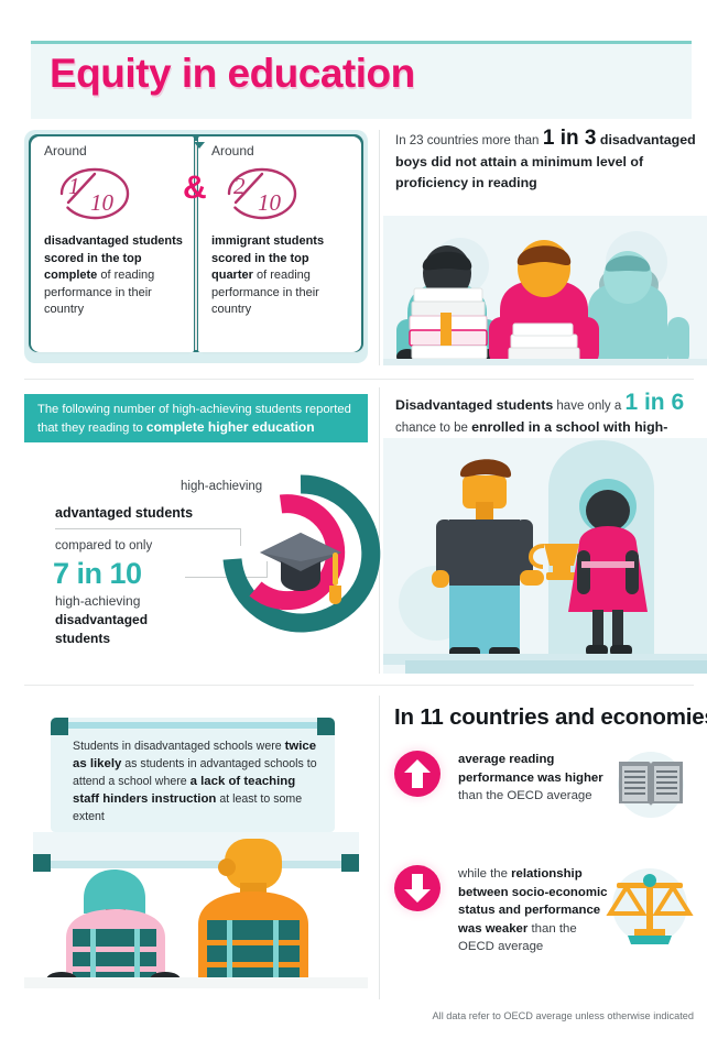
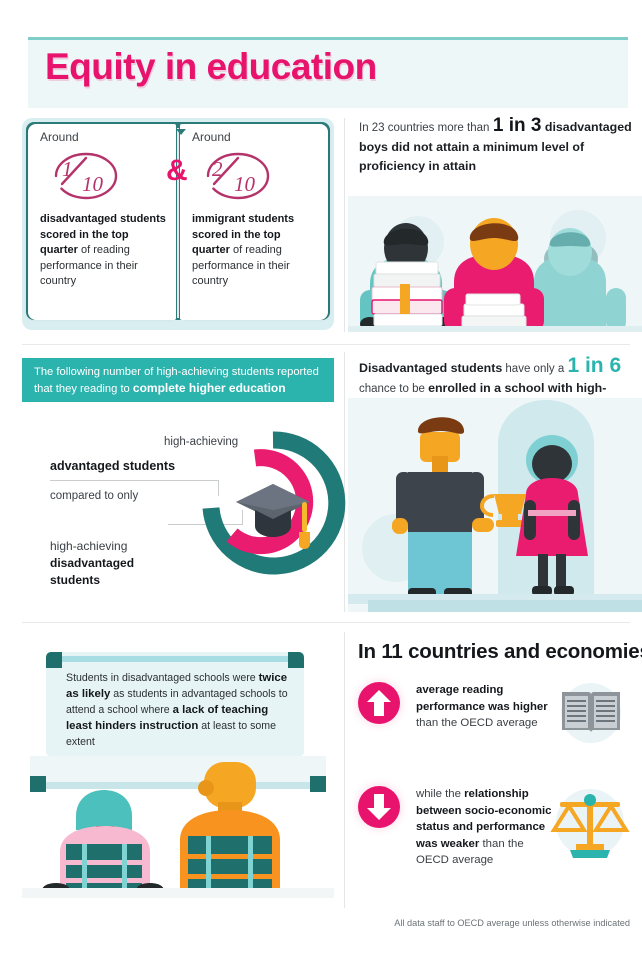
  Equity in education
  Around
  1
  10
- disadvantaged students scored in the top complete of reading performance in their country
+ disadvantaged students scored in the top quarter of reading performance in their country
  &
  Around
  2
  10
  immigrant students scored in the top quarter of reading performance in their country
- In 23 countries more than 1 in 3 disadvantaged boys did not attain a minimum level of proficiency in reading
+ In 23 countries more than 1 in 3 disadvantaged boys did not attain a minimum level of proficiency in attain
  The following number of high-achieving students reported that they reading to complete higher education
  high-achieving
  advantaged students
  compared to only
- 7 in 10
  high-achieving
  disadvantaged students
  Disadvantaged students have only a 1 in 6 chance to be enrolled in a school with high-
- Students in disadvantaged schools were twice as likely as students in advantaged schools to attend a school where a lack of teaching staff hinders instruction at least to some extent
+ Students in disadvantaged schools were twice as likely as students in advantaged schools to attend a school where a lack of teaching least hinders instruction at least to some extent
  In 11 countries and economie
  average reading performance was higher than the OECD average
  while the relationship between socio-economic status and performance was weaker than the OECD average
- All data refer to OECD average unless otherwise indicated
+ All data staff to OECD average unless otherwise indicated
